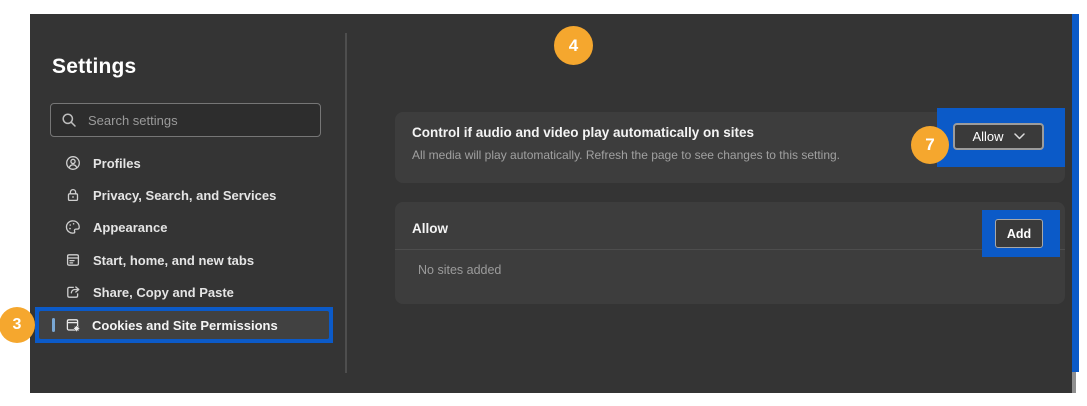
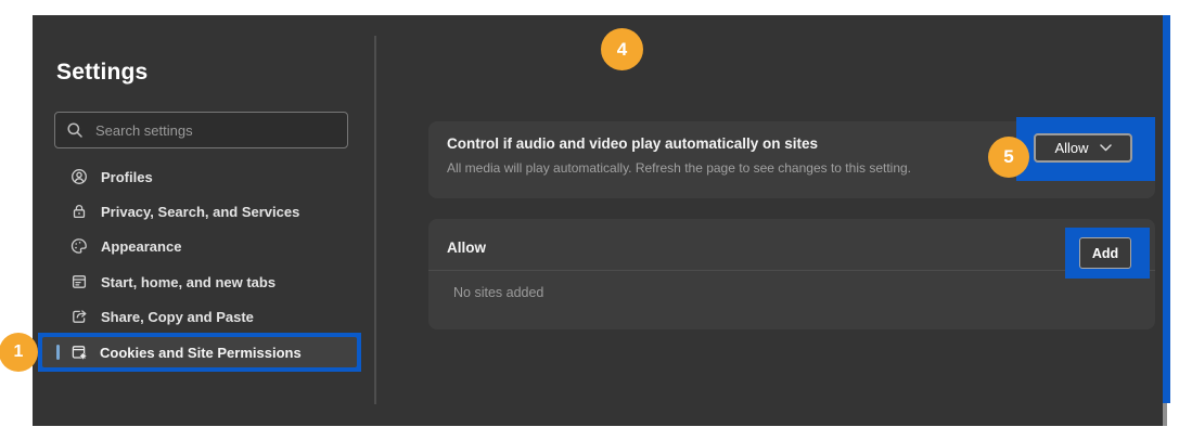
  Settings
  Search settings
  Profiles
  Privacy, Search, and Services
  Appearance
  Start, home, and new tabs
  Share, Copy and Paste
  Cookies and Site Permissions
- 3
+ 1
  4
- 7
+ 5
  Control if audio and video play automatically on sites
  All media will play automatically. Refresh the page to see changes to this setting.
  Allow
  Allow
  No sites added
  Add
